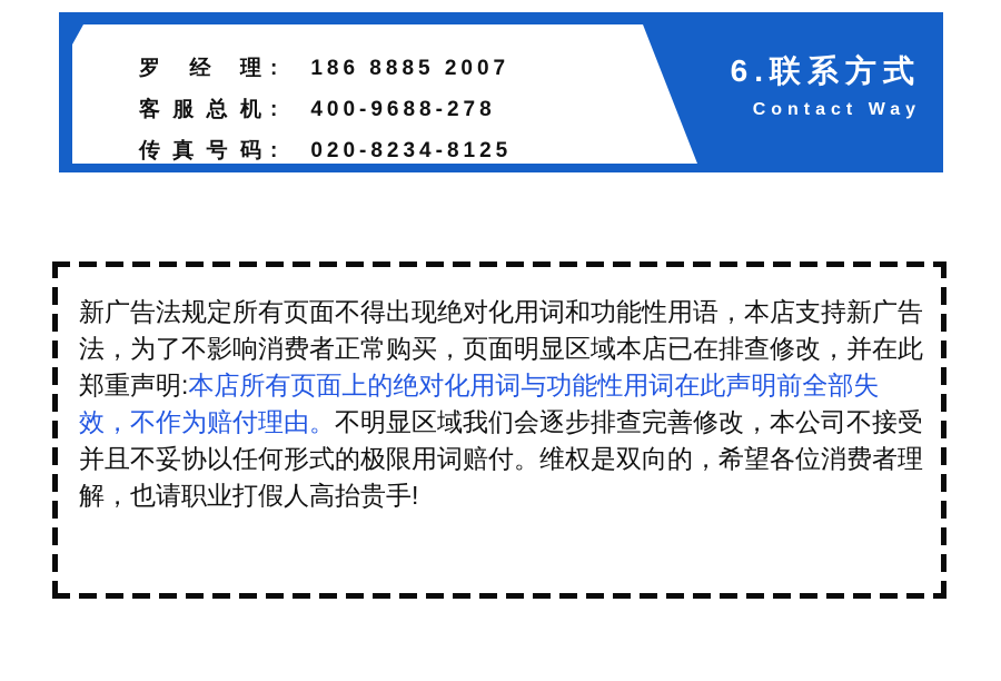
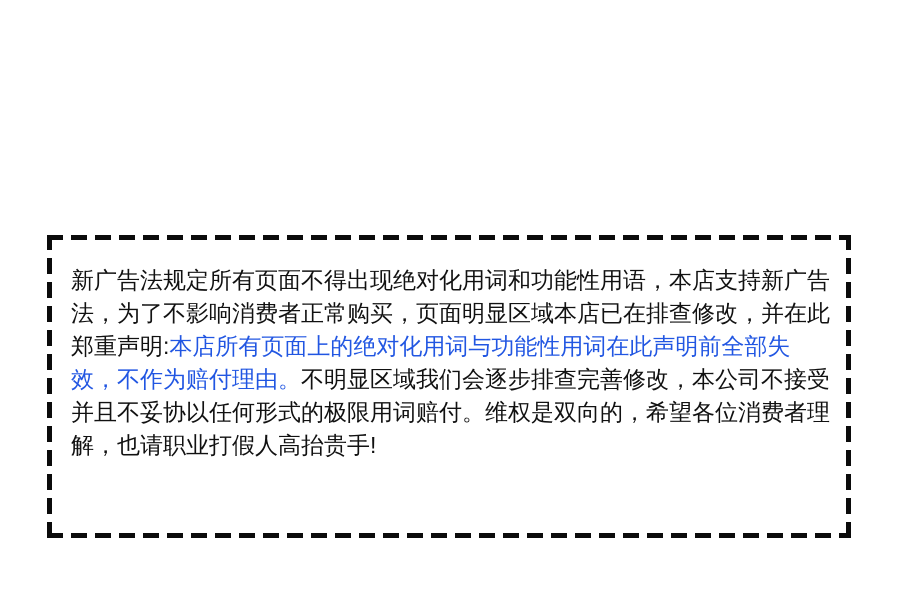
- 罗经理 : 186 8885 2007
- 客服总机 : 400-9688-278
- 传真号码 : 020-8234-8125
- 6.联系方式
- Contact Way
  新广告法规定所有页面不得出现绝对化用词和功能性用语，本店支持新广告法，为了不影响消费者正常购买，页面明显区域本店已在排查修改，并在此郑重声明:本店所有页面上的绝对化用词与功能性用词在此声明前全部失效，不作为赔付理由。不明显区域我们会逐步排查完善修改，本公司不接受并且不妥协以任何形式的极限用词赔付。维权是双向的，希望各位消费者理解，也请职业打假人高抬贵手!
